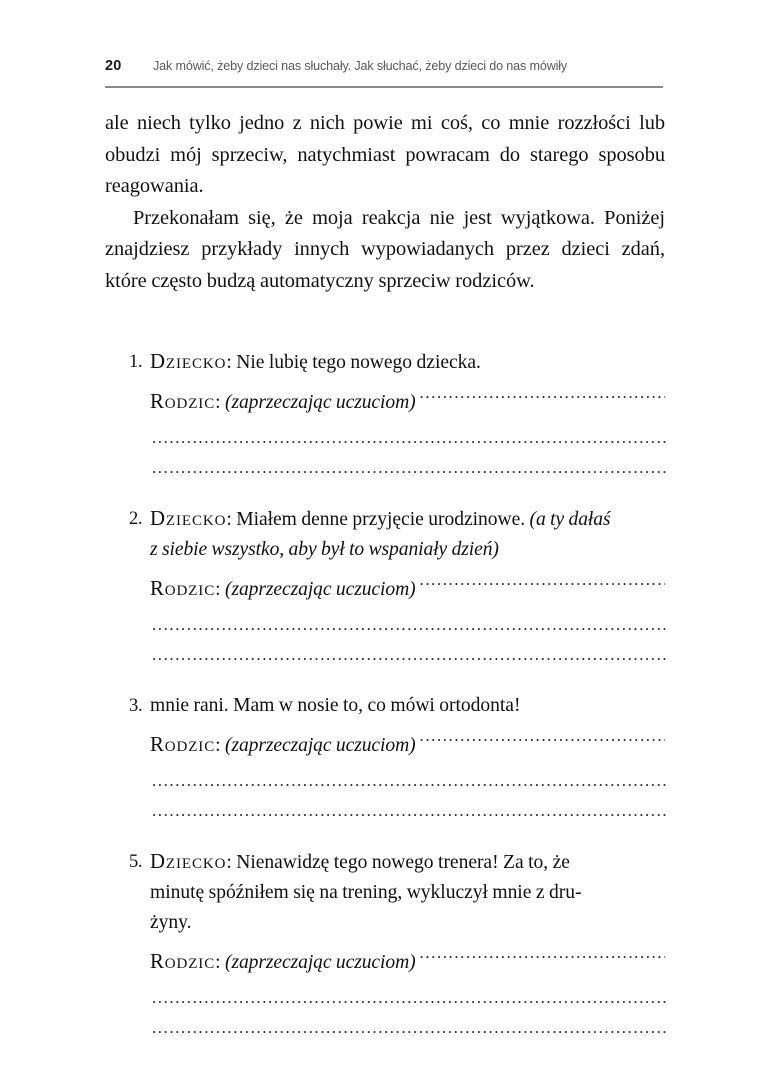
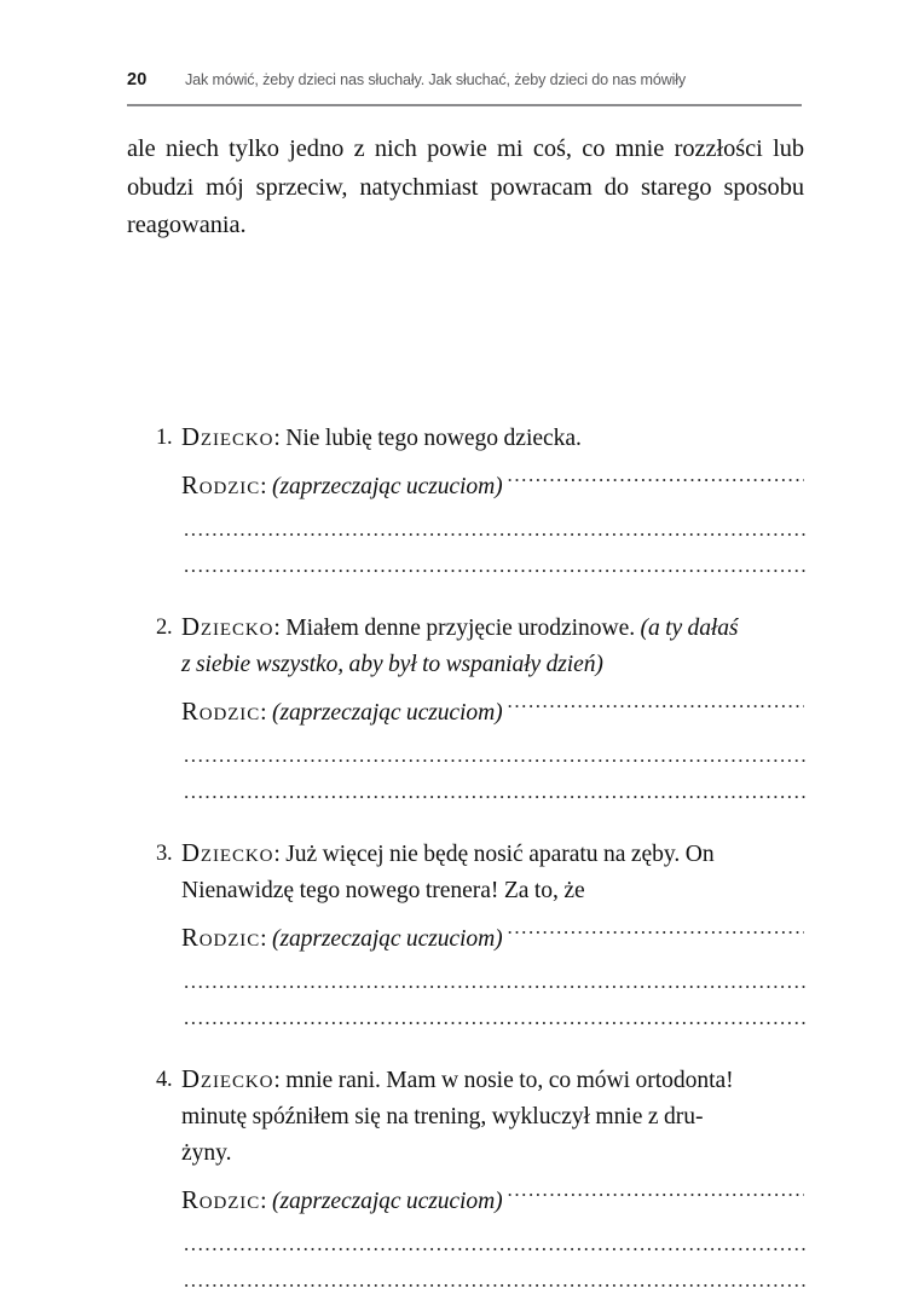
  20
  Jak mówić, żeby dzieci nas słuchały. Jak słuchać, żeby dzieci do nas mówiły
  ale niech tylko jedno z nich powie mi coś, co mnie rozzłości lub obudzi mój sprzeciw, natychmiast powracam do starego sposobu reagowania.
- Przekonałam się, że moja reakcja nie jest wyjątkowa. Poniżej znajdziesz przykłady innych wypowiadanych przez dzieci zdań, które często budzą automatyczny sprzeciw rodziców.
  1.
  Dziecko: Nie lubię tego nowego dziecka.
  Rodzic: (zaprzeczając uczuciom) ..........................................
  .........................................................................................
  .........................................................................................
  2.
  Dziecko: Miałem denne przyjęcie urodzinowe. (a ty dałaś
  z siebie wszystko, aby był to wspaniały dzień)
  Rodzic: (zaprzeczając uczuciom) ..........................................
  .........................................................................................
  .........................................................................................
  3.
+ Dziecko: Już więcej nie będę nosić aparatu na zęby. On
- mnie rani. Mam w nosie to, co mówi ortodonta!
+ Nienawidzę tego nowego trenera! Za to, że
  Rodzic: (zaprzeczając uczuciom) ..........................................
  .........................................................................................
  .........................................................................................
- 5.
+ 4.
- Dziecko: Nienawidzę tego nowego trenera! Za to, że
+ Dziecko: mnie rani. Mam w nosie to, co mówi ortodonta!
  minutę spóźniłem się na trening, wykluczył mnie z dru-
  żyny.
  Rodzic: (zaprzeczając uczuciom) ..........................................
  .........................................................................................
  .........................................................................................
